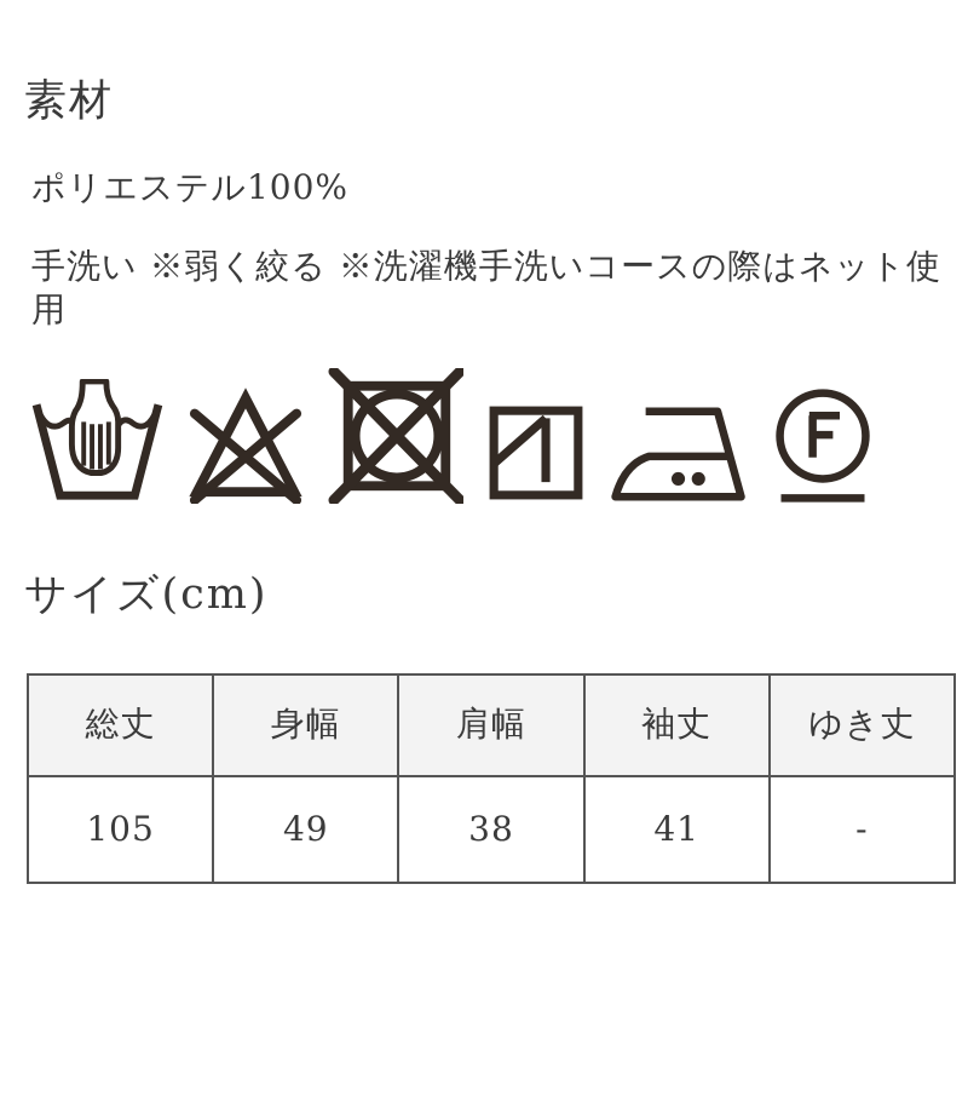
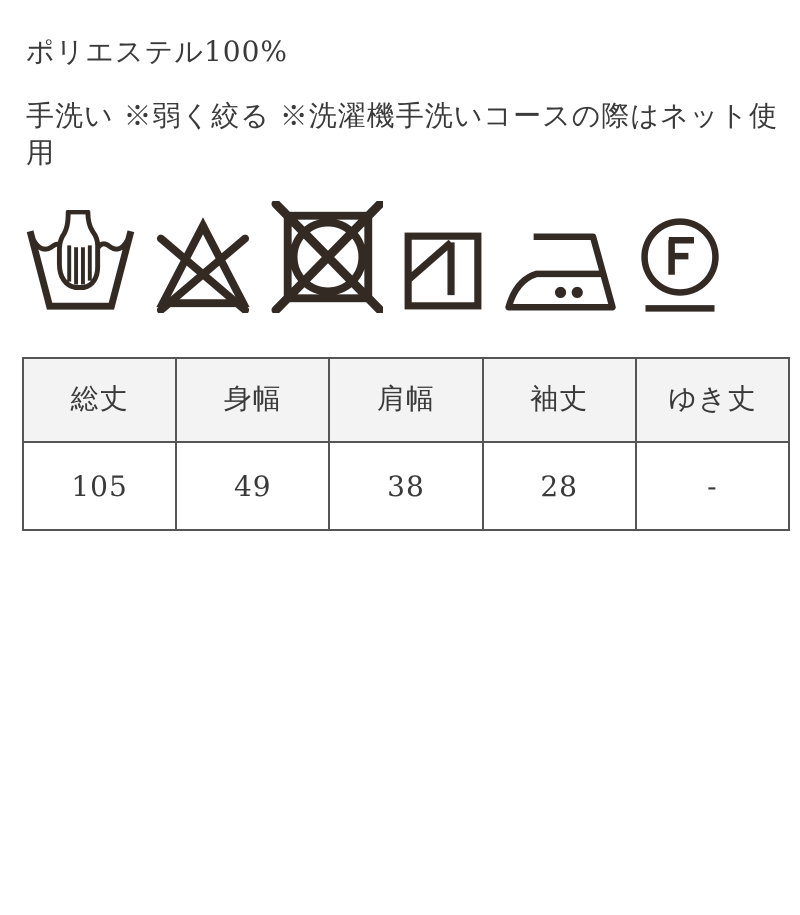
- 素材
  ポリエステル100%
  手洗い ※弱く絞る ※洗濯機手洗いコースの際はネット使用
- サイズ(cm)
  総丈	身幅	肩幅	袖丈	ゆき丈
- 105	49	38	41	-
+ 105	49	38	28	-
